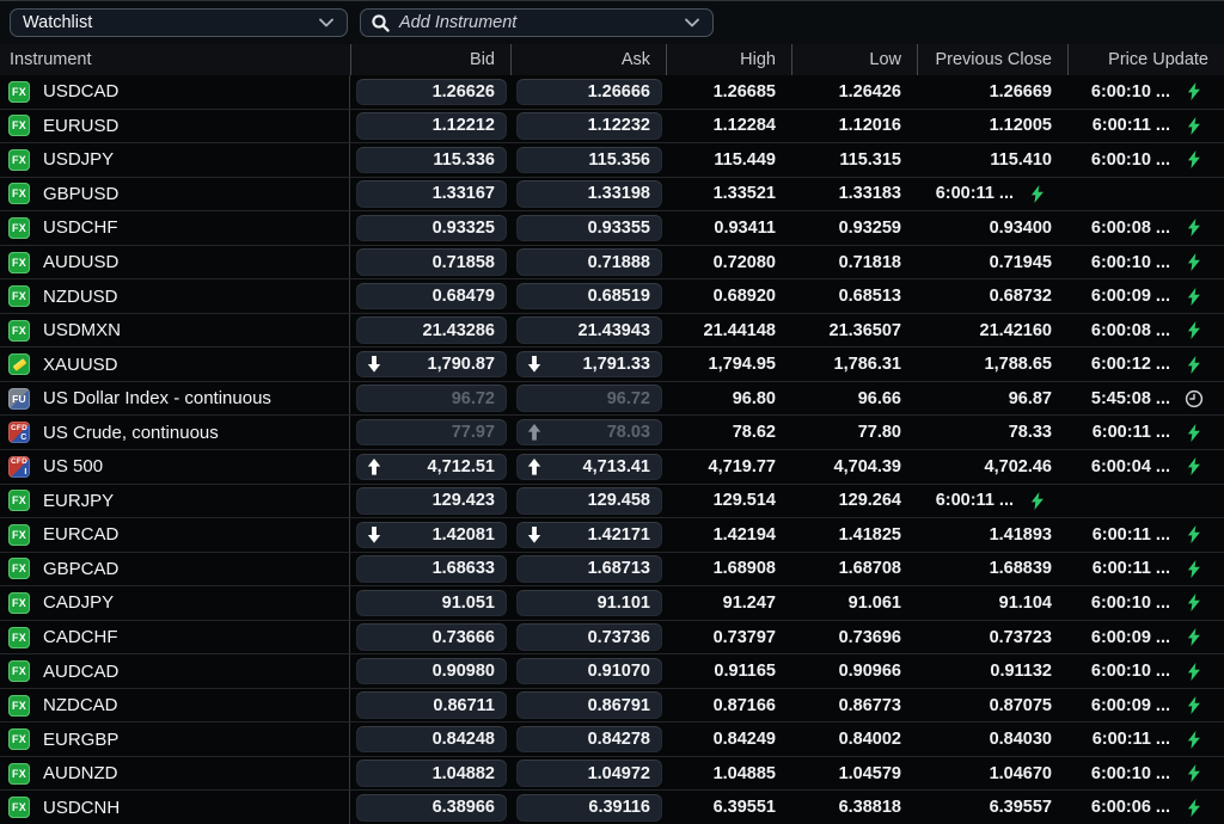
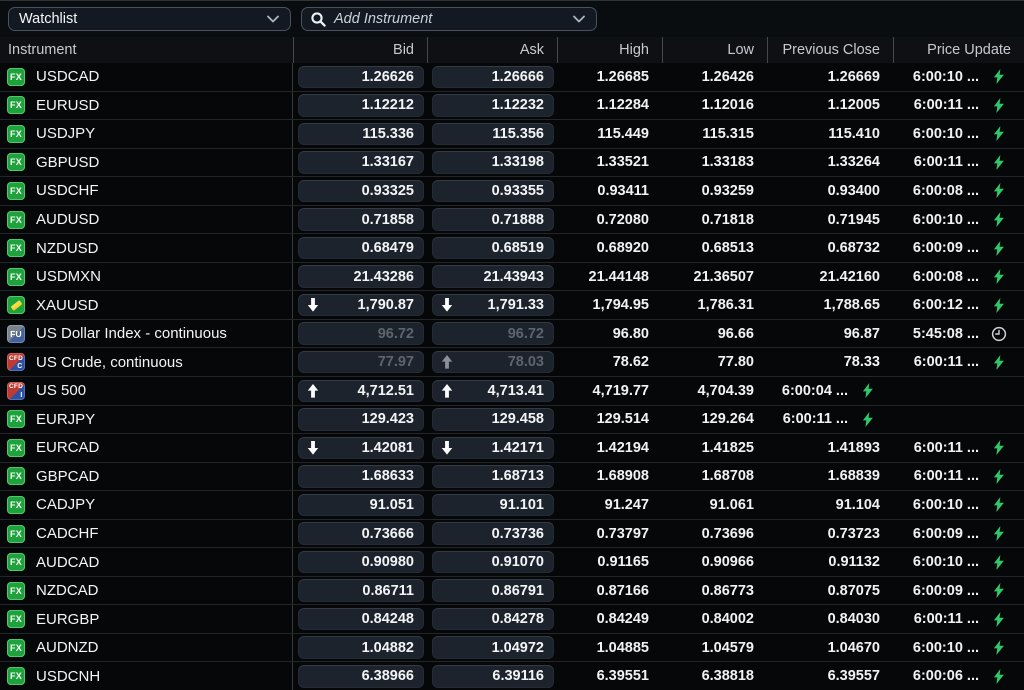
  Watchlist
  Add Instrument
  Instrument
  Bid
  Ask
  High
  Low
  Previous Close
  Price Update
  FX
  USDCAD
  1.26626
  1.26666
  1.26685
  1.26426
  1.26669
  6:00:10 ...
  FX
  EURUSD
  1.12212
  1.12232
  1.12284
  1.12016
  1.12005
  6:00:11 ...
  FX
  USDJPY
  115.336
  115.356
  115.449
  115.315
  115.410
  6:00:10 ...
  FX
  GBPUSD
  1.33167
  1.33198
  1.33521
  1.33183
+ 1.33264
  6:00:11 ...
  FX
  USDCHF
  0.93325
  0.93355
  0.93411
  0.93259
  0.93400
  6:00:08 ...
  FX
  AUDUSD
  0.71858
  0.71888
  0.72080
  0.71818
  0.71945
  6:00:10 ...
  FX
  NZDUSD
  0.68479
  0.68519
  0.68920
  0.68513
  0.68732
  6:00:09 ...
  FX
  USDMXN
  21.43286
  21.43943
  21.44148
  21.36507
  21.42160
  6:00:08 ...
  XAUUSD
  1,790.87
  1,791.33
  1,794.95
  1,786.31
  1,788.65
  6:00:12 ...
  FU
  US Dollar Index - continuous
  96.72
  96.72
  96.80
  96.66
  96.87
  5:45:08 ...
  US Crude, continuous
  77.97
  78.03
  78.62
  77.80
  78.33
  6:00:11 ...
  US 500
  4,712.51
  4,713.41
  4,719.77
  4,704.39
- 4,702.46
  6:00:04 ...
  FX
  EURJPY
  129.423
  129.458
  129.514
  129.264
  6:00:11 ...
  FX
  EURCAD
  1.42081
  1.42171
  1.42194
  1.41825
  1.41893
  6:00:11 ...
  FX
  GBPCAD
  1.68633
  1.68713
  1.68908
  1.68708
  1.68839
  6:00:11 ...
  FX
  CADJPY
  91.051
  91.101
  91.247
  91.061
  91.104
  6:00:10 ...
  FX
  CADCHF
  0.73666
  0.73736
  0.73797
  0.73696
  0.73723
  6:00:09 ...
  FX
  AUDCAD
  0.90980
  0.91070
  0.91165
  0.90966
  0.91132
  6:00:10 ...
  FX
  NZDCAD
  0.86711
  0.86791
  0.87166
  0.86773
  0.87075
  6:00:09 ...
  FX
  EURGBP
  0.84248
  0.84278
  0.84249
  0.84002
  0.84030
  6:00:11 ...
  FX
  AUDNZD
  1.04882
  1.04972
  1.04885
  1.04579
  1.04670
  6:00:10 ...
  FX
  USDCNH
  6.38966
  6.39116
  6.39551
  6.38818
  6.39557
  6:00:06 ...
